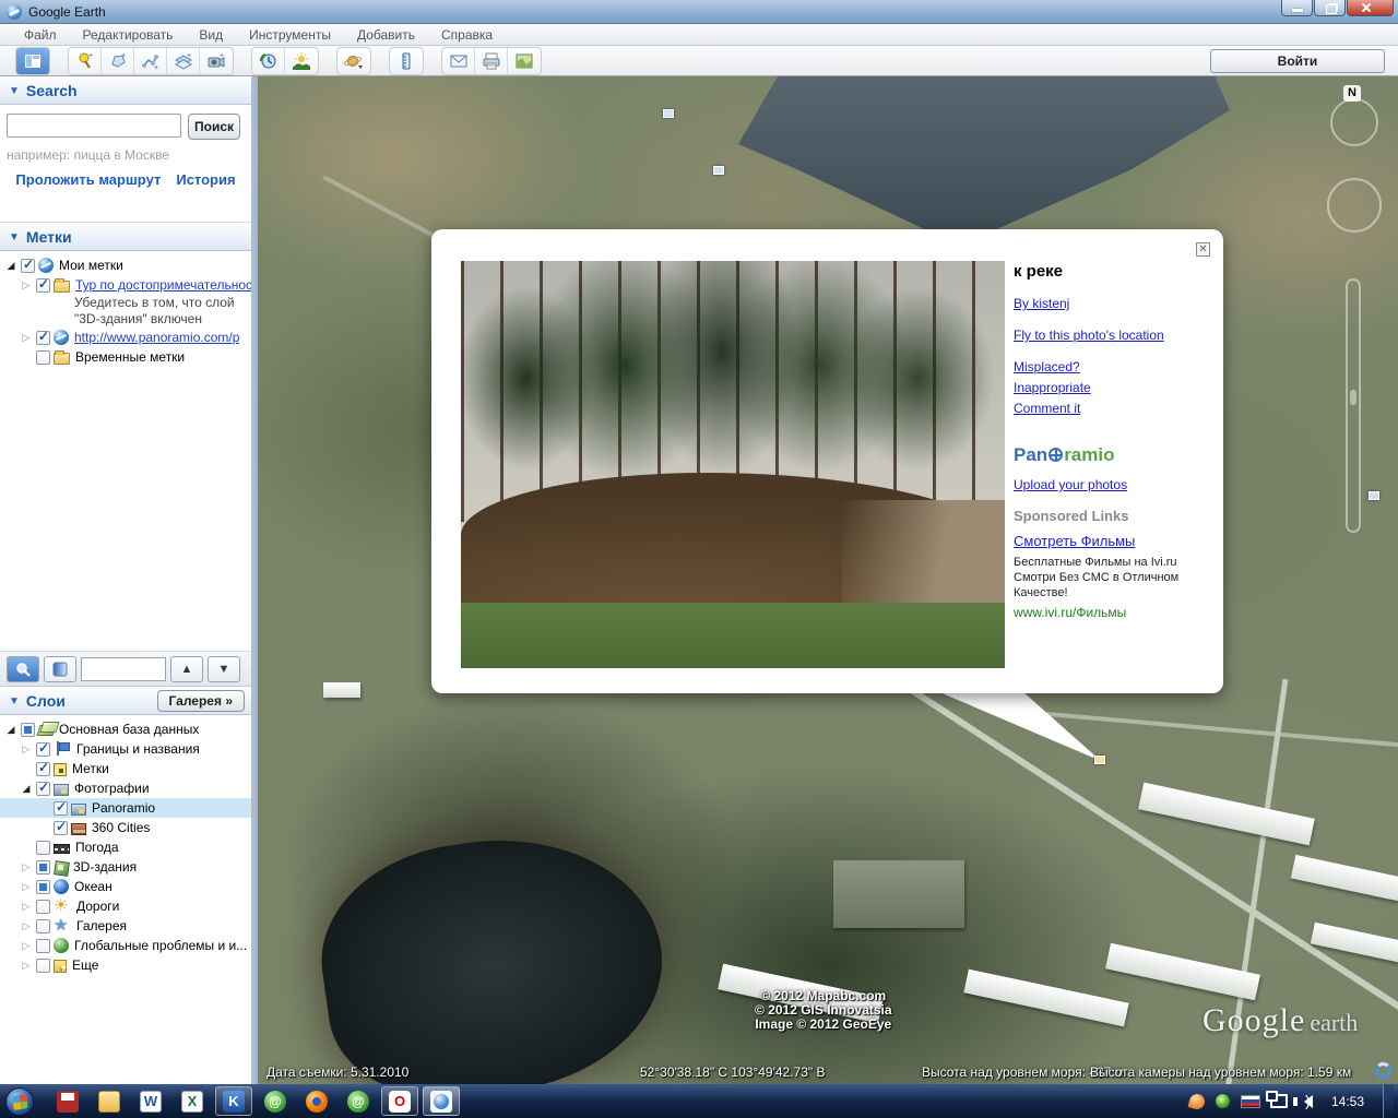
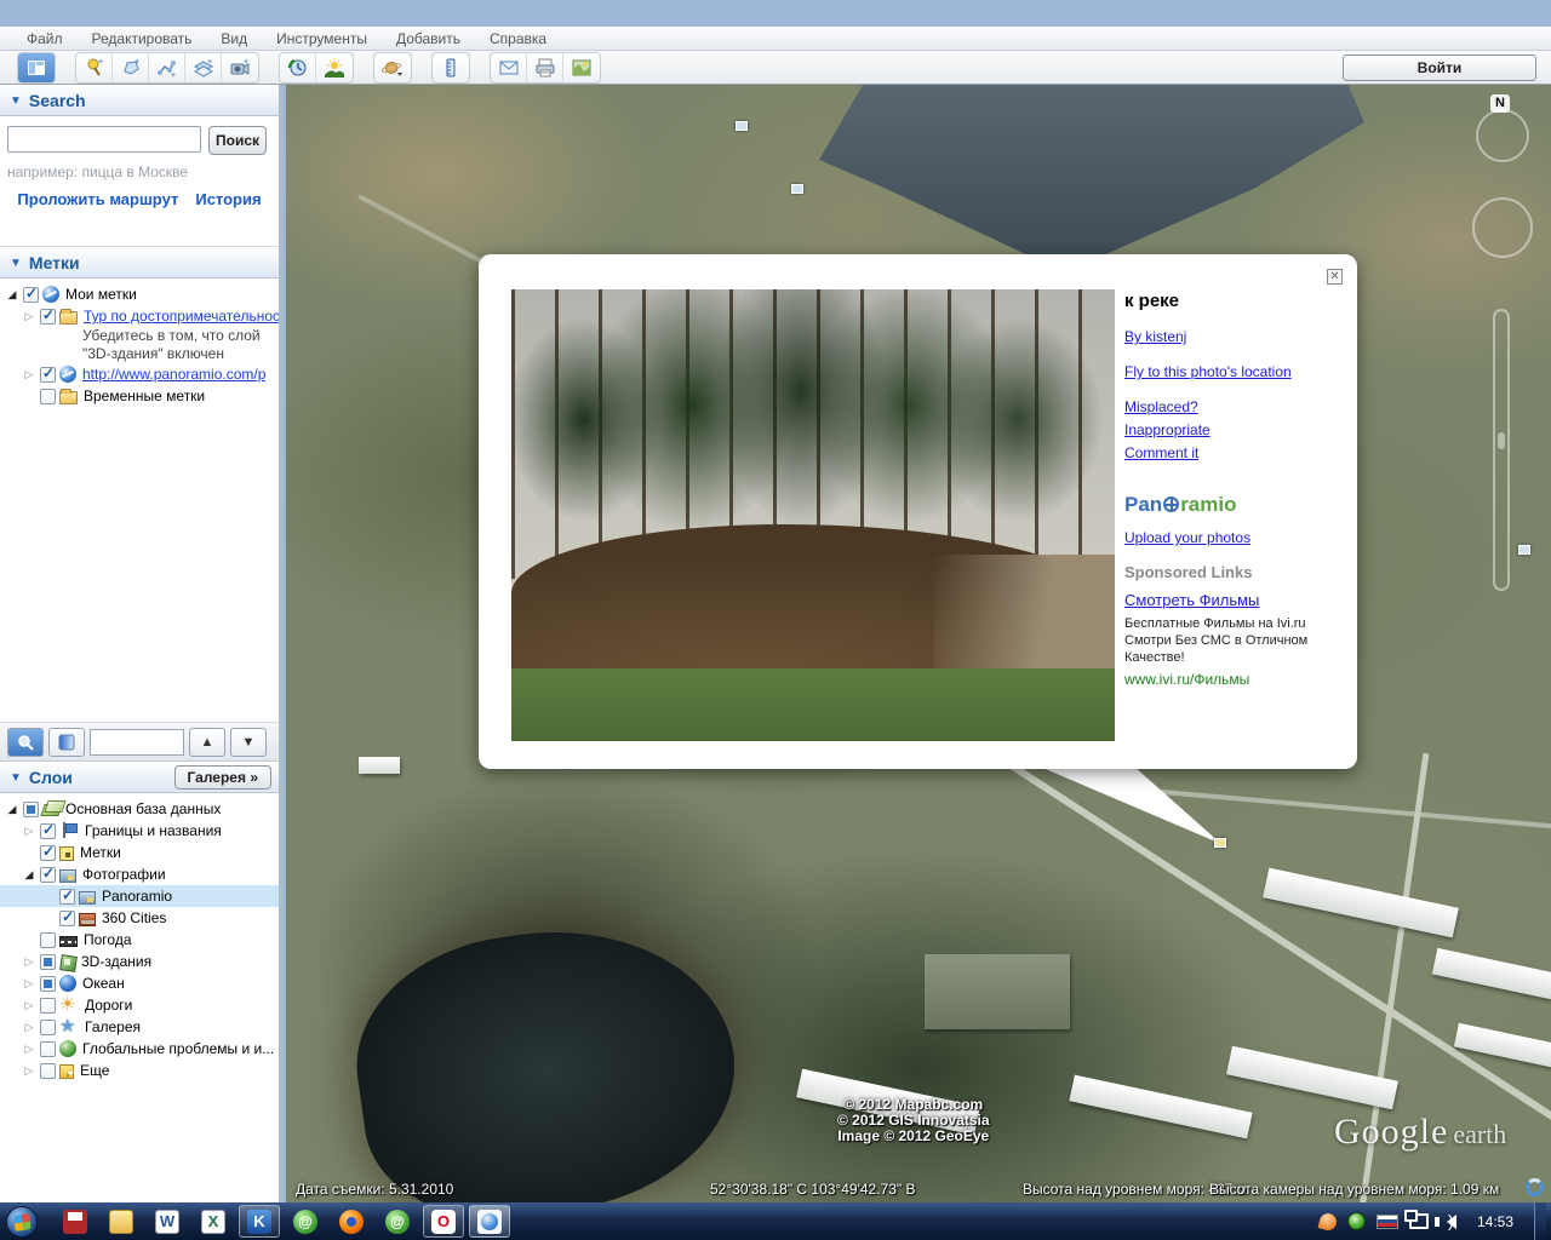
- Google Earth
  Файл
  Редактировать
  Вид
  Инструменты
  Добавить
  Справка
  Войти
  ▼
  Search
  Поиск
  например: пицца в Москве
  Проложить маршрут
  История
  ▼
  Метки
  ◢
  Мои метки
  ▷
  Тур по достопримечательнос
  Убедитесь в том, что слой
  "3D-здания" включен
  ▷
  http://www.panoramio.com/p
  Временные метки
  ▲
  ▼
  ▼
  Слои
  Галерея »
  ◢
  Основная база данных
  ▷
  Границы и названия
  Метки
  ◢
  Фотографии
  Panoramio
  360 Cities
  Погода
  ▷
  3D-здания
  ▷
  Океан
  ▷
  Дороги
  ▷
  Галерея
  ▷
  Глобальные проблемы и и...
  ▷
  Еще
  N
  ✕
  к реке
  By kistenj
  Fly to this photo's location
  Misplaced?
  Inappropriate
  Comment it
  Pan ramio
  Upload your photos
  Sponsored Links
  Смотреть Фильмы
  Бесплатные Фильмы на Ivi.ru
  Смотри Без СМС в Отличном
  Качестве!
  www.ivi.ru/Фильмы
  © 2012 Mapabc.com
  © 2012 GIS Innovatsia
  Image © 2012 GeoEye
  Google earth
  Дата съемки: 5.31.2010
  52°30'38.18" С 103°49'42.73" В
  Высота над уровнем моря: 437 м
- Высота камеры над уровнем моря: 1.59 км
+ Высота камеры над уровнем моря: 1.09 км
  W
  X
  K
  @
  @
  O
  14:53
